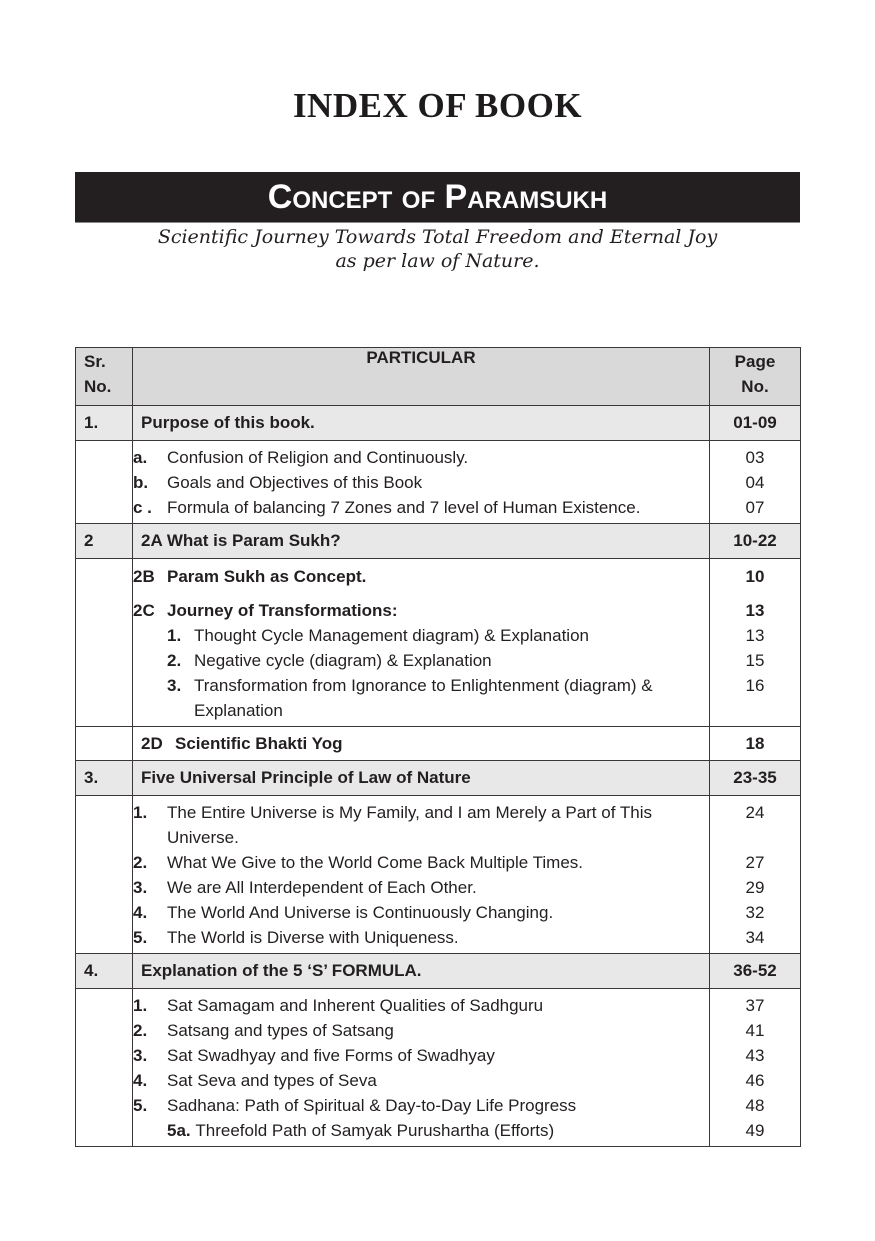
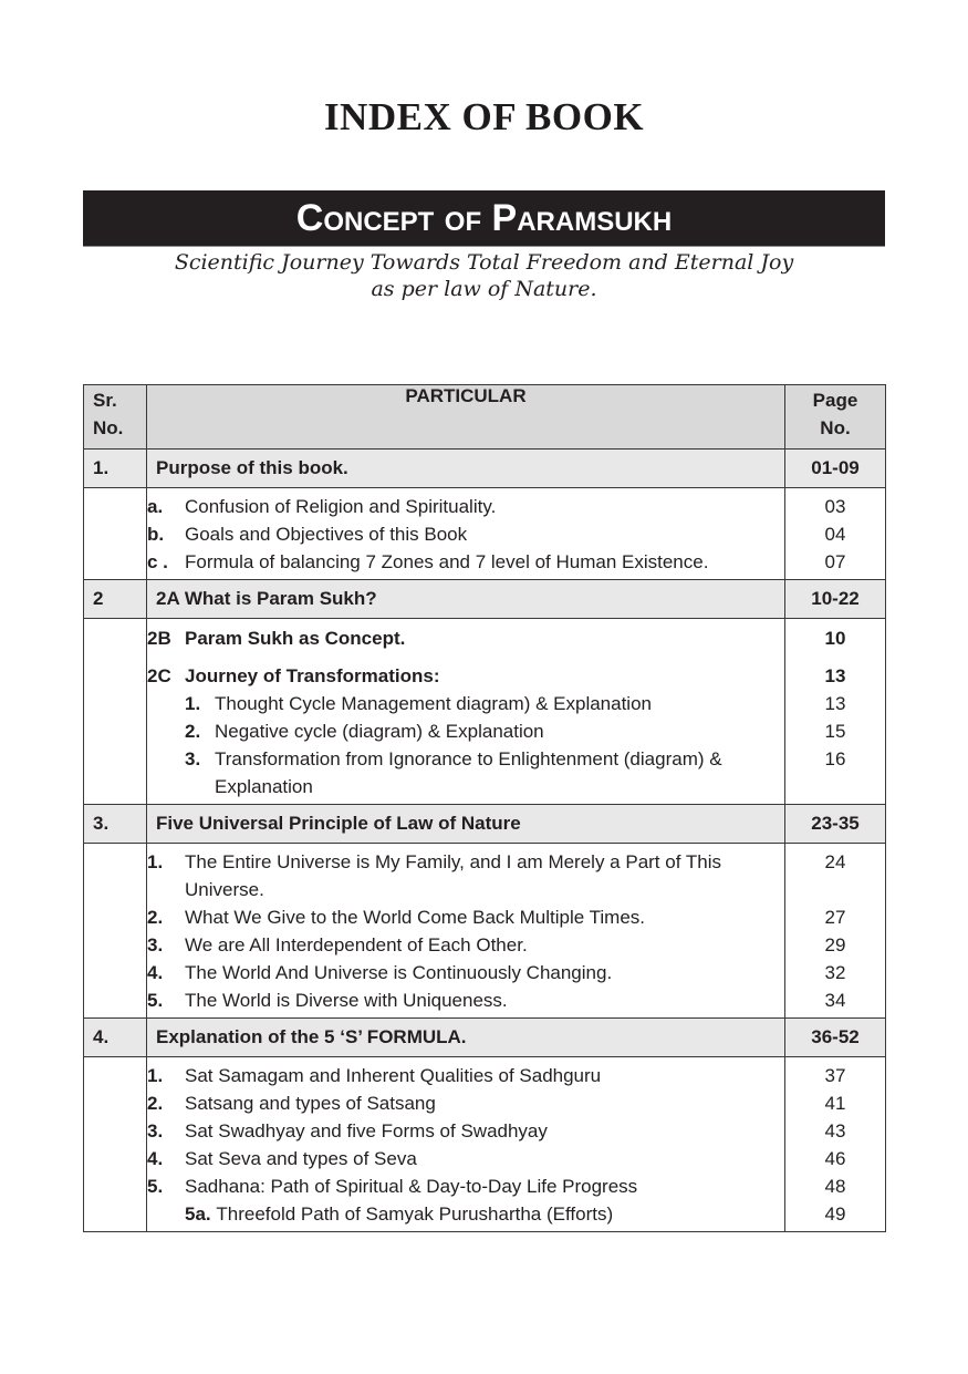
  INDEX OF BOOK
  Concept of Paramsukh
  Scientific Journey Towards Total Freedom and Eternal Joy
  as per law of Nature.
  Sr. No.	PARTICULAR	Page No.
  1.	Purpose of this book.	01-09
- 	a. Confusion of Religion and Continuously. b. Goals and Objectives of this Book c . Formula of balancing 7 Zones and 7 level of Human Existence.	03 04 07
+ 	a. Confusion of Religion and Spirituality. b. Goals and Objectives of this Book c . Formula of balancing 7 Zones and 7 level of Human Existence.	03 04 07
  2	2A What is Param Sukh?	10-22
  	2B Param Sukh as Concept. 2C Journey of Transformations: 1. Thought Cycle Management diagram) & Explanation 2. Negative cycle (diagram) & Explanation 3. Transformation from Ignorance to Enlightenment (diagram) & Explanation	10 13 13 15 16
- 	2D Scientific Bhakti Yog	18
  3.	Five Universal Principle of Law of Nature	23-35
  	1. The Entire Universe is My Family, and I am Merely a Part of This Universe. 2. What We Give to the World Come Back Multiple Times. 3. We are All Interdependent of Each Other. 4. The World And Universe is Continuously Changing. 5. The World is Diverse with Uniqueness.	24 27 29 32 34
  4.	Explanation of the 5 ‘S’ FORMULA.	36-52
  	1. Sat Samagam and Inherent Qualities of Sadhguru 2. Satsang and types of Satsang 3. Sat Swadhyay and five Forms of Swadhyay 4. Sat Seva and types of Seva 5. Sadhana: Path of Spiritual & Day-to-Day Life Progress 5a. Threefold Path of Samyak Purushartha (Efforts)	37 41 43 46 48 49
